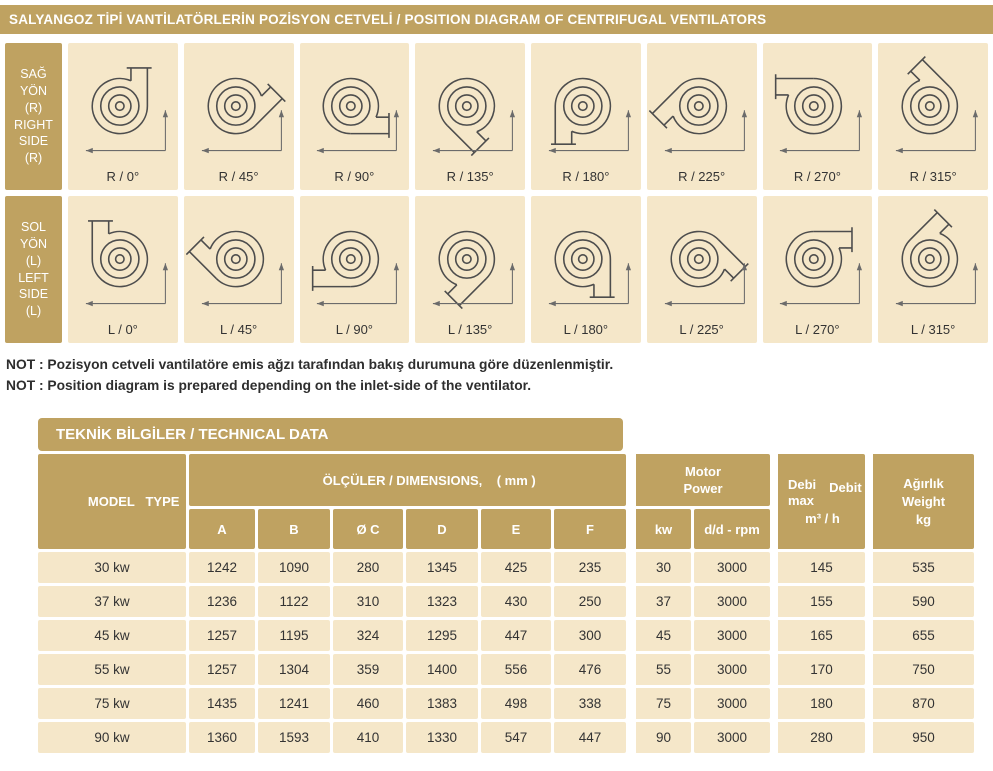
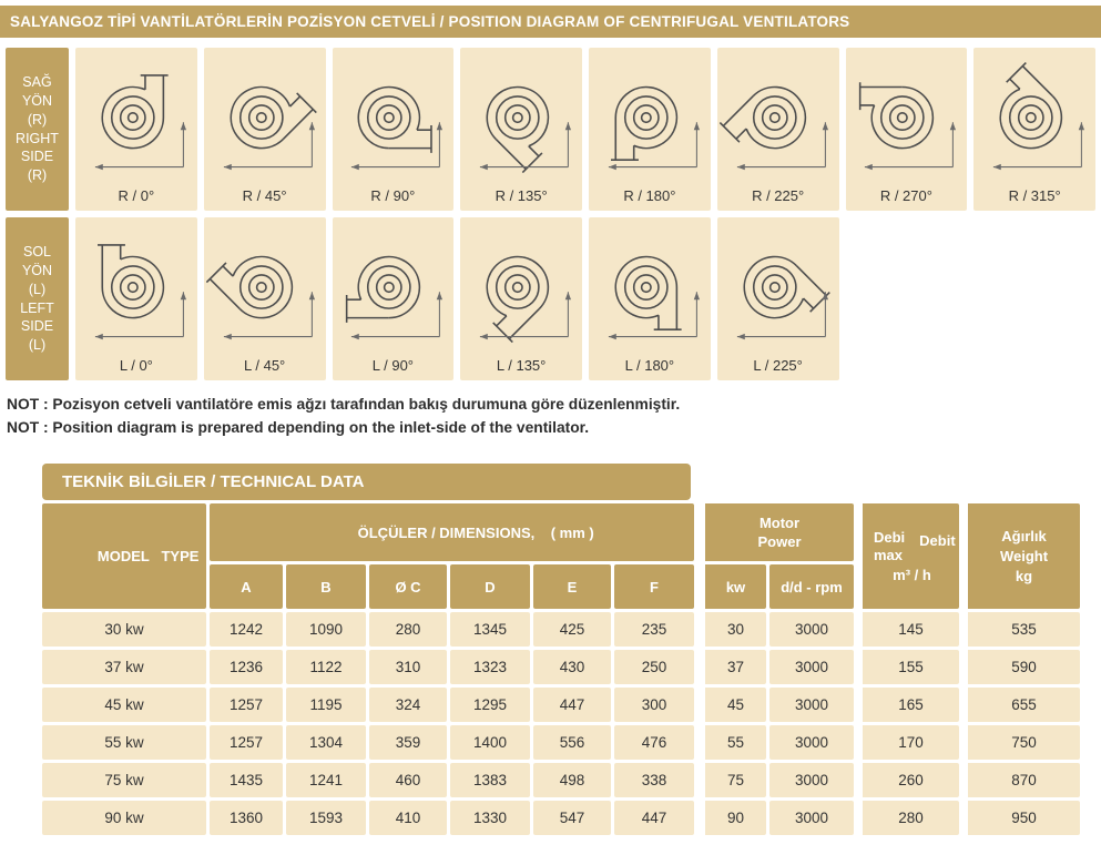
  SALYANGOZ TİPİ VANTİLATÖRLERİN POZİSYON CETVELİ / POSITION DIAGRAM OF CENTRIFUGAL VENTILATORS
  SAĞ
  YÖN
  (R)
  RIGHT
  SIDE
  (R)
  R / 0°
  R / 45°
  R / 90°
  R / 135°
  R / 180°
  R / 225°
  R / 270°
  R / 315°
  SOL
  YÖN
  (L)
  LEFT
  SIDE
  (L)
  L / 0°
  L / 45°
  L / 90°
  L / 135°
  L / 180°
  L / 225°
- L / 270°
- L / 315°
  NOT : Pozisyon cetveli vantilatöre emis ağzı tarafından bakış durumuna göre düzenlenmiştir.
  NOT : Position diagram is prepared depending on the inlet-side of the ventilator.
  TEKNİK BİLGİLER / TECHNICAL DATA
  MODEL TYPE	ÖLÇÜLER / DIMENSIONS, ( mm )	Motor Power	Debi Debit max m³ / h	Ağırlık Weight kg
  A	B	Ø C	D	E	F	kw	d/d - rpm
  30 kw	1242	1090	280	1345	425	235	30	3000	145	535
  37 kw	1236	1122	310	1323	430	250	37	3000	155	590
  45 kw	1257	1195	324	1295	447	300	45	3000	165	655
  55 kw	1257	1304	359	1400	556	476	55	3000	170	750
- 75 kw	1435	1241	460	1383	498	338	75	3000	180	870
+ 75 kw	1435	1241	460	1383	498	338	75	3000	260	870
  90 kw	1360	1593	410	1330	547	447	90	3000	280	950
